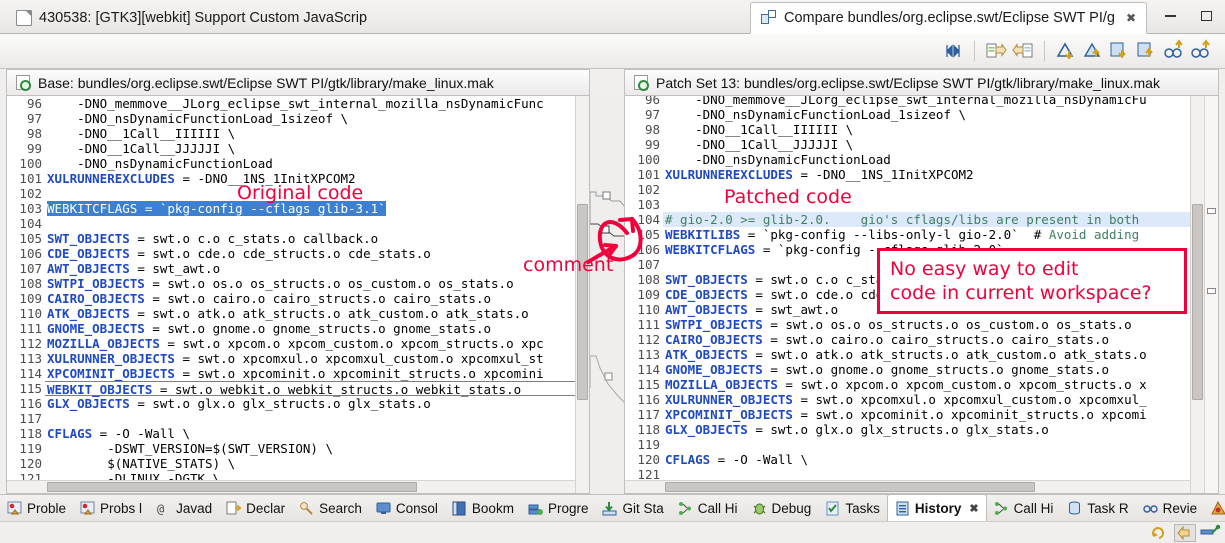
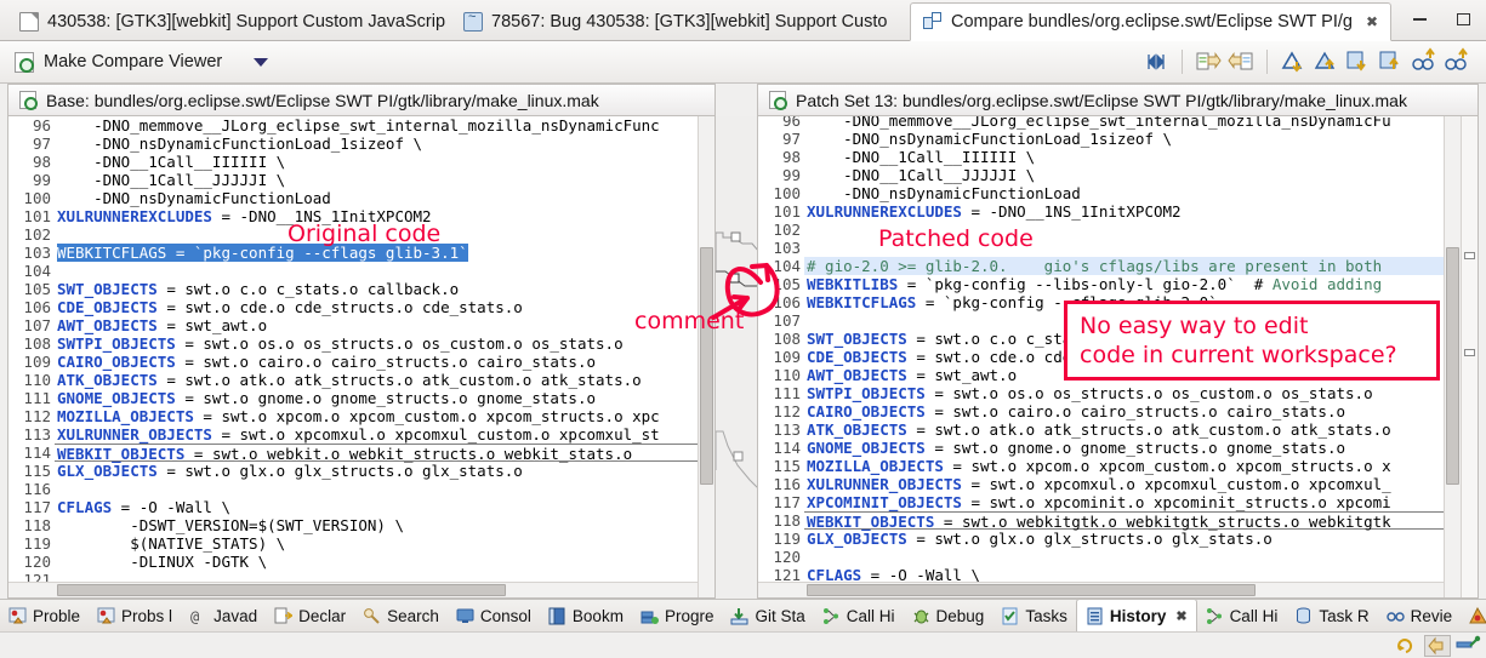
  430538: [GTK3][webkit] Support Custom JavaScrip
+ 78567: Bug 430538: [GTK3][webkit] Support Custo
  Compare bundles/org.eclipse.swt/Eclipse SWT PI/g
  ✖
+ Make Compare Viewer
  Base: bundles/org.eclipse.swt/Eclipse SWT PI/gtk/library/make_linux.mak
  Patch Set 13: bundles/org.eclipse.swt/Eclipse SWT PI/gtk/library/make_linux.mak
  96
  97
  98
  99
  100
  101
  102
  103
  104
  105
  106
  107
  108
  109
  110
  111
  112
  113
  114
  115
  116
  117
  118
  119
  120
  121
  -DNO_memmove__JLorg_eclipse_swt_internal_mozilla_nsDynamicFunc
  -DNO_nsDynamicFunctionLoad_1sizeof \
  -DNO__1Call__IIIIII \
  -DNO__1Call__JJJJJI \
  -DNO_nsDynamicFunctionLoad
  XULRUNNEREXCLUDES = -DNO__1NS_1InitXPCOM2
  WEBKITCFLAGS = `pkg-config --cflags glib-3.1`
  SWT_OBJECTS = swt.o c.o c_stats.o callback.o
  CDE_OBJECTS = swt.o cde.o cde_structs.o cde_stats.o
  AWT_OBJECTS = swt_awt.o
  SWTPI_OBJECTS = swt.o os.o os_structs.o os_custom.o os_stats.o
  CAIRO_OBJECTS = swt.o cairo.o cairo_structs.o cairo_stats.o
  ATK_OBJECTS = swt.o atk.o atk_structs.o atk_custom.o atk_stats.o
  GNOME_OBJECTS = swt.o gnome.o gnome_structs.o gnome_stats.o
  MOZILLA_OBJECTS = swt.o xpcom.o xpcom_custom.o xpcom_structs.o xpc
  XULRUNNER_OBJECTS = swt.o xpcomxul.o xpcomxul_custom.o xpcomxul_st
- XPCOMINIT_OBJECTS = swt.o xpcominit.o xpcominit_structs.o xpcomini
  WEBKIT_OBJECTS = swt.o webkit.o webkit_structs.o webkit_stats.o
  GLX_OBJECTS = swt.o glx.o glx_structs.o glx_stats.o
  CFLAGS = -O -Wall \
  -DSWT_VERSION=$(SWT_VERSION) \
  $(NATIVE_STATS) \
  -DLINUX -DGTK \
  96
  97
  98
  99
  100
  101
  102
  103
  104
  106
  107
  108
  109
  110
  111
  112
  113
  114
  115
  116
  117
  118
  119
  120
  121
  -DNO_memmove__JLorg_eclipse_swt_internal_mozilla_nsDynamicFu
  -DNO_nsDynamicFunctionLoad_1sizeof \
  -DNO__1Call__IIIIII \
  -DNO__1Call__JJJJJI \
  -DNO_nsDynamicFunctionLoad
  XULRUNNEREXCLUDES = -DNO__1NS_1InitXPCOM2
  # gio-2.0 >= glib-2.0. gio's cflags/libs are present in both
  WEBKITLIBS = `pkg-config --libs-only-l gio-2.0` # Avoid adding
  AWT_OBJECTS = swt_awt.o
  SWTPI_OBJECTS = swt.o os.o os_structs.o os_custom.o os_stats.o
  CAIRO_OBJECTS = swt.o cairo.o cairo_structs.o cairo_stats.o
  ATK_OBJECTS = swt.o atk.o atk_structs.o atk_custom.o atk_stats.o
  GNOME_OBJECTS = swt.o gnome.o gnome_structs.o gnome_stats.o
  MOZILLA_OBJECTS = swt.o xpcom.o xpcom_custom.o xpcom_structs.o x
  XULRUNNER_OBJECTS = swt.o xpcomxul.o xpcomxul_custom.o xpcomxul_
  XPCOMINIT_OBJECTS = swt.o xpcominit.o xpcominit_structs.o xpcomi
+ WEBKIT_OBJECTS = swt.o webkitgtk.o webkitgtk_structs.o webkitgtk
  GLX_OBJECTS = swt.o glx.o glx_structs.o glx_stats.o
  CFLAGS = -O -Wall \
  Original code
  Patched code
  comment
  No easy way to edit
  code in current workspace?
  Proble
  Probs l
  @
  Javad
  Declar
  Search
  Consol
  Bookm
  Progre
  Git Sta
  Call Hi
  Debug
  Tasks
  History
  ✖
  Call Hi
  Task R
  Revie
